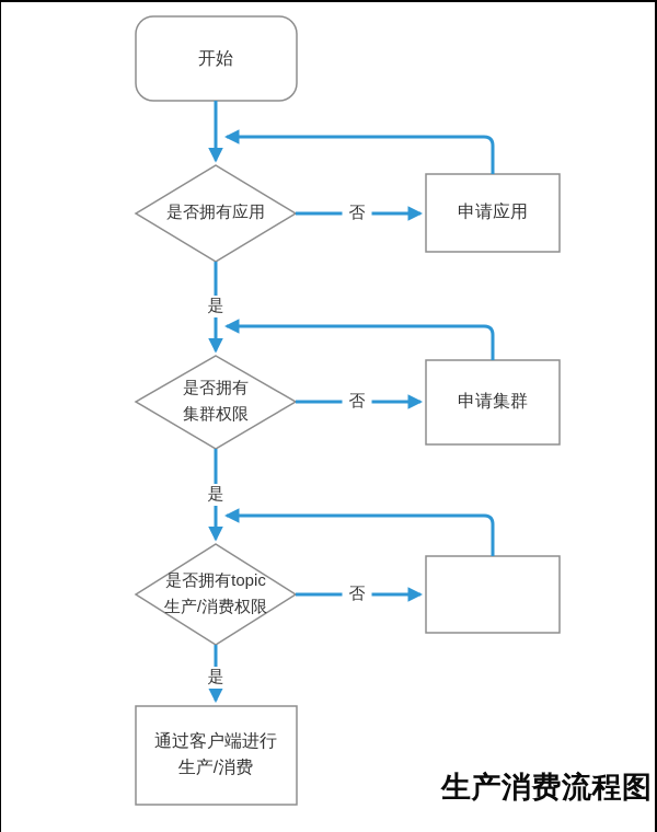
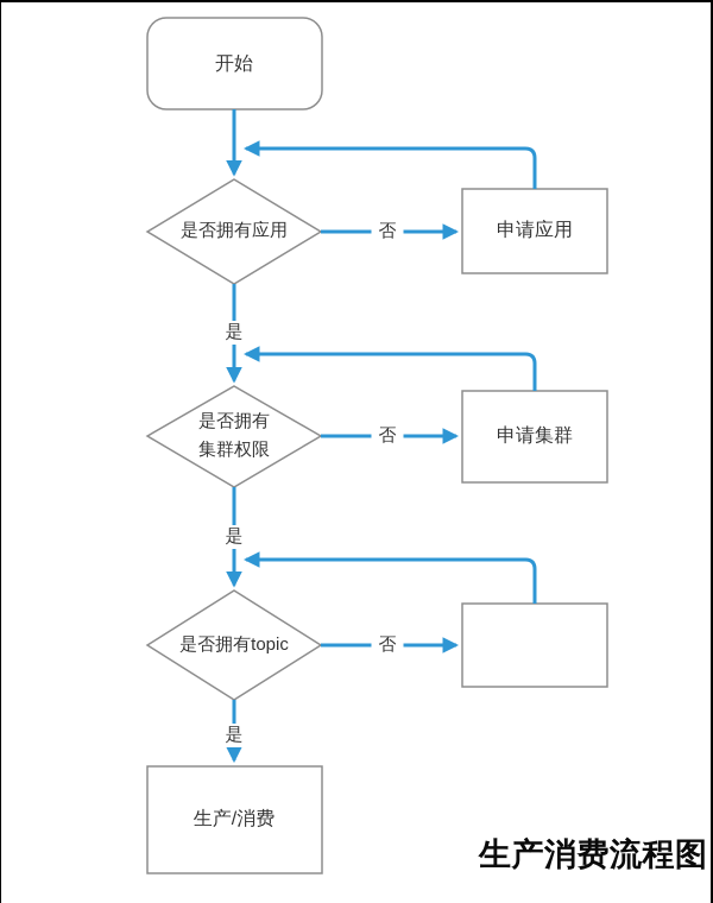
  开始
  是否拥有应用
  申请应用
  是否拥有
  集群权限
  申请集群
  是否拥有topic
- 生产/消费权限
- 通过客户端进行
  生产/消费
  否
  是
  否
  是
  否
  是
  生产消费流程图
